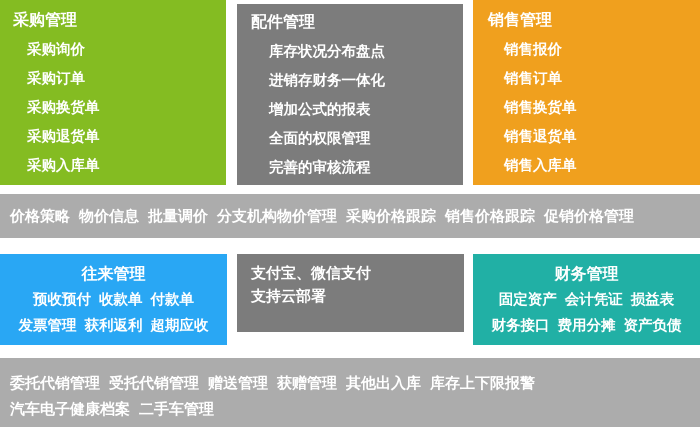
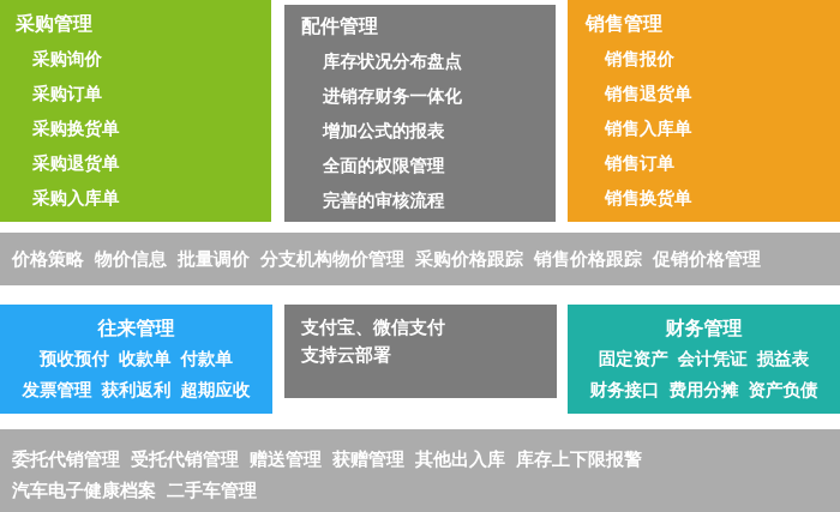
  采购管理
  采购询价
  采购订单
  采购换货单
  采购退货单
  采购入库单
  配件管理
  库存状况分布盘点
  进销存财务一体化
  增加公式的报表
  全面的权限管理
  完善的审核流程
  销售管理
  销售报价
- 销售订单
+ 销售退货单
- 销售换货单
+ 销售入库单
- 销售退货单
+ 销售订单
- 销售入库单
+ 销售换货单
  价格策略 物价信息 批量调价 分支机构物价管理 采购价格跟踪 销售价格跟踪 促销价格管理
  往来管理
  预收预付 收款单 付款单
  发票管理 获利返利 超期应收
  支付宝、微信支付
  支持云部署
  财务管理
  固定资产 会计凭证 损益表
  财务接口 费用分摊 资产负债
  委托代销管理 受托代销管理 赠送管理 获赠管理 其他出入库 库存上下限报警
  汽车电子健康档案 二手车管理
